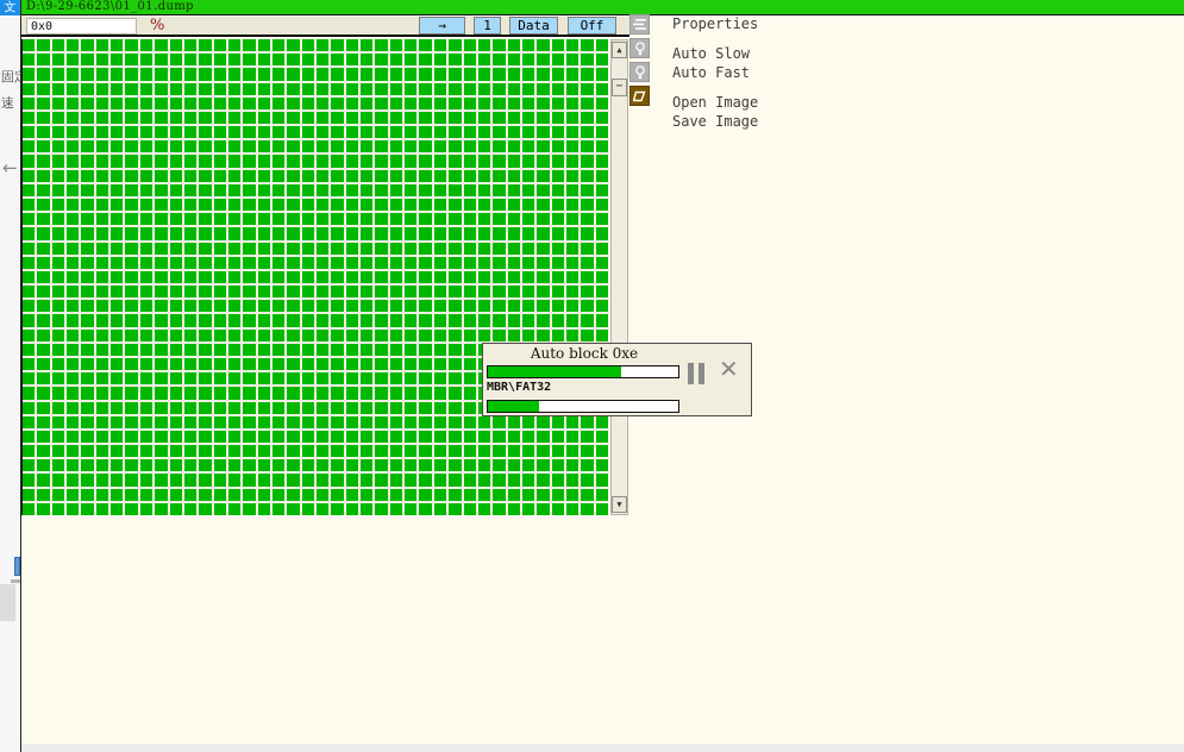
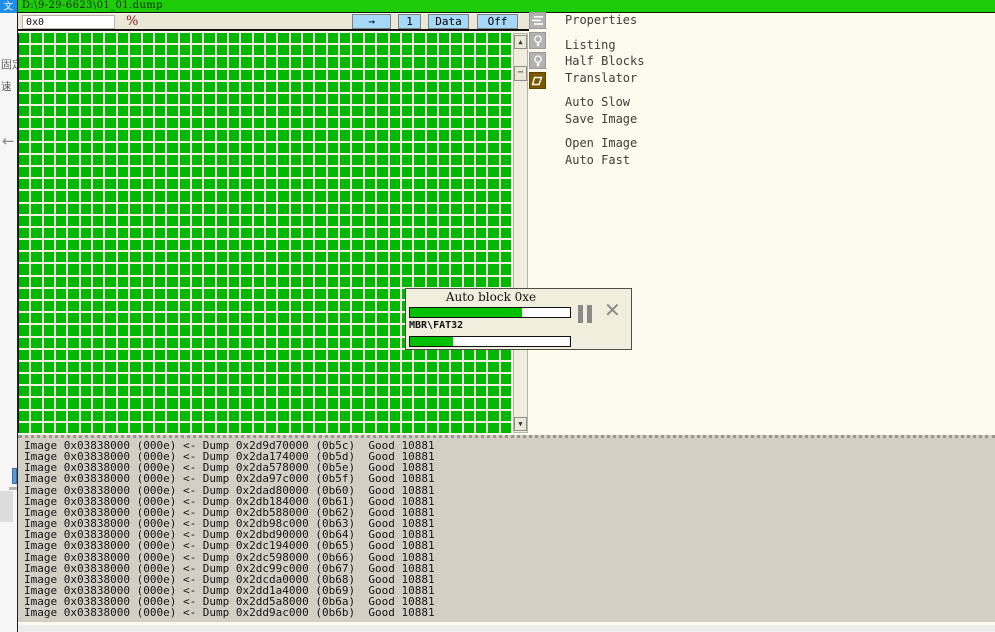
  文
  速
  ←
  D:\9-29-6623\01_01.dump
  0x0
  %
  →
  1
  Data
  Off
  ▲
  −
  ▼
  Properties
+ Listing
+ Half Blocks
+ Translator
  Auto Slow
- Auto Fast
+ Save Image
  Open Image
- Save Image
+ Auto Fast
  Auto block 0xe
  MBR\FAT32
  ✕
+ Image 0x03838000 (000e) <- Dump 0x2d9d70000 (0b5c) Good 10881
+ Image 0x03838000 (000e) <- Dump 0x2da174000 (0b5d) Good 10881
+ Image 0x03838000 (000e) <- Dump 0x2da578000 (0b5e) Good 10881
+ Image 0x03838000 (000e) <- Dump 0x2da97c000 (0b5f) Good 10881
+ Image 0x03838000 (000e) <- Dump 0x2dad80000 (0b60) Good 10881
+ Image 0x03838000 (000e) <- Dump 0x2db184000 (0b61) Good 10881
+ Image 0x03838000 (000e) <- Dump 0x2db588000 (0b62) Good 10881
+ Image 0x03838000 (000e) <- Dump 0x2db98c000 (0b63) Good 10881
+ Image 0x03838000 (000e) <- Dump 0x2dbd90000 (0b64) Good 10881
+ Image 0x03838000 (000e) <- Dump 0x2dc194000 (0b65) Good 10881
+ Image 0x03838000 (000e) <- Dump 0x2dc598000 (0b66) Good 10881
+ Image 0x03838000 (000e) <- Dump 0x2dc99c000 (0b67) Good 10881
+ Image 0x03838000 (000e) <- Dump 0x2dcda0000 (0b68) Good 10881
+ Image 0x03838000 (000e) <- Dump 0x2dd1a4000 (0b69) Good 10881
+ Image 0x03838000 (000e) <- Dump 0x2dd5a8000 (0b6a) Good 10881
+ Image 0x03838000 (000e) <- Dump 0x2dd9ac000 (0b6b) Good 10881
